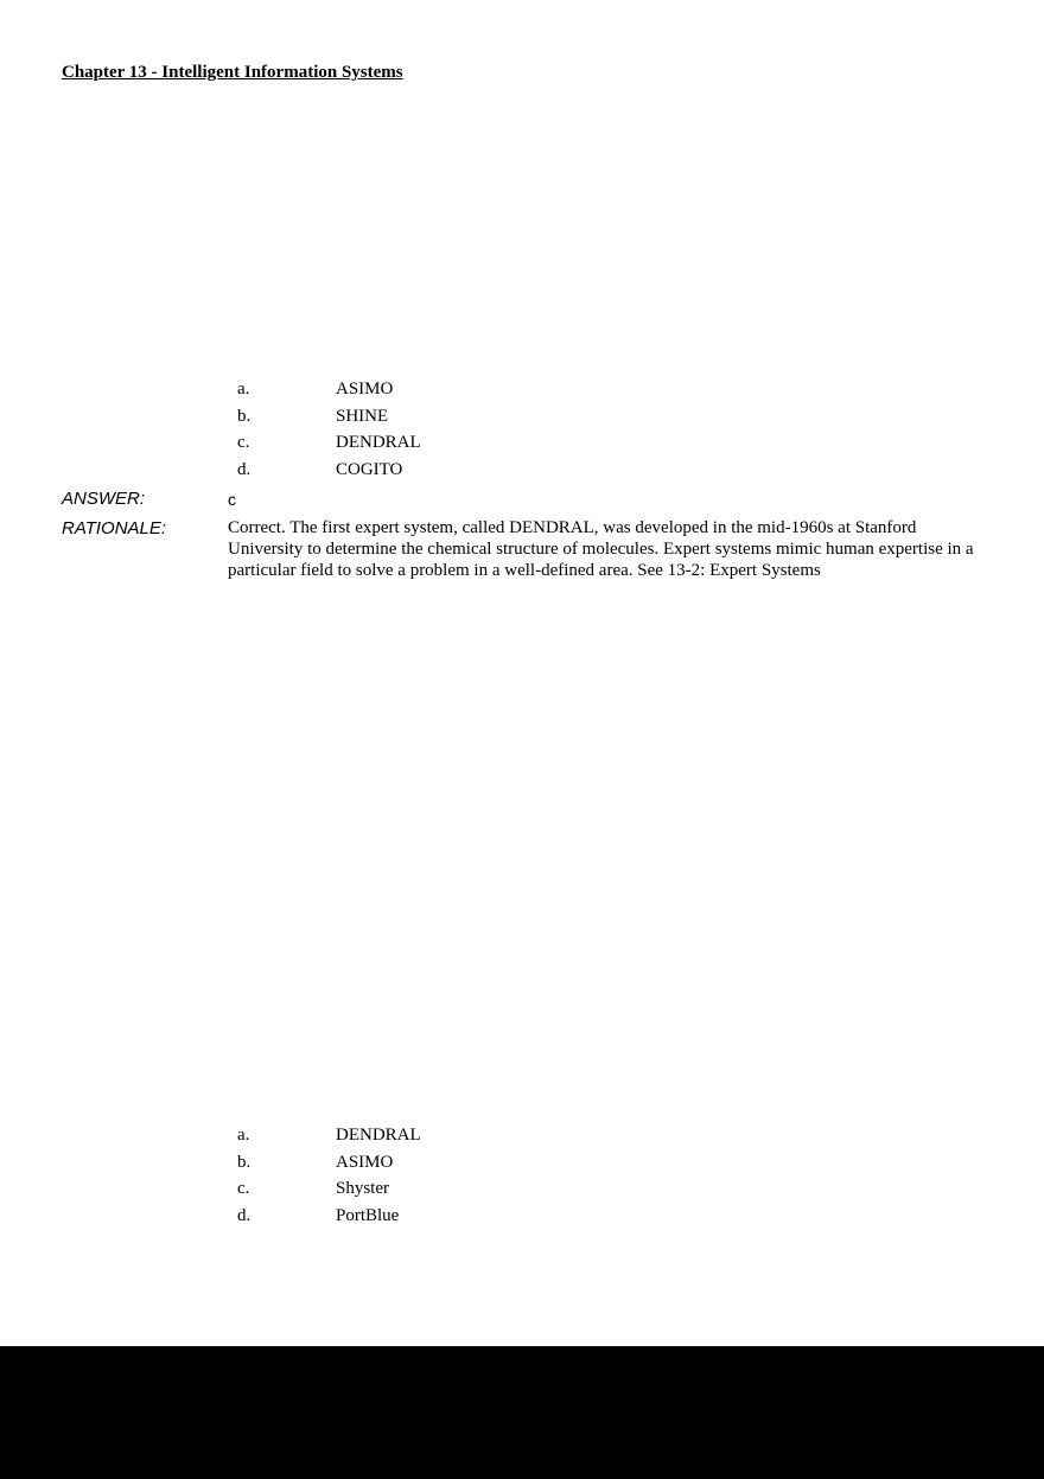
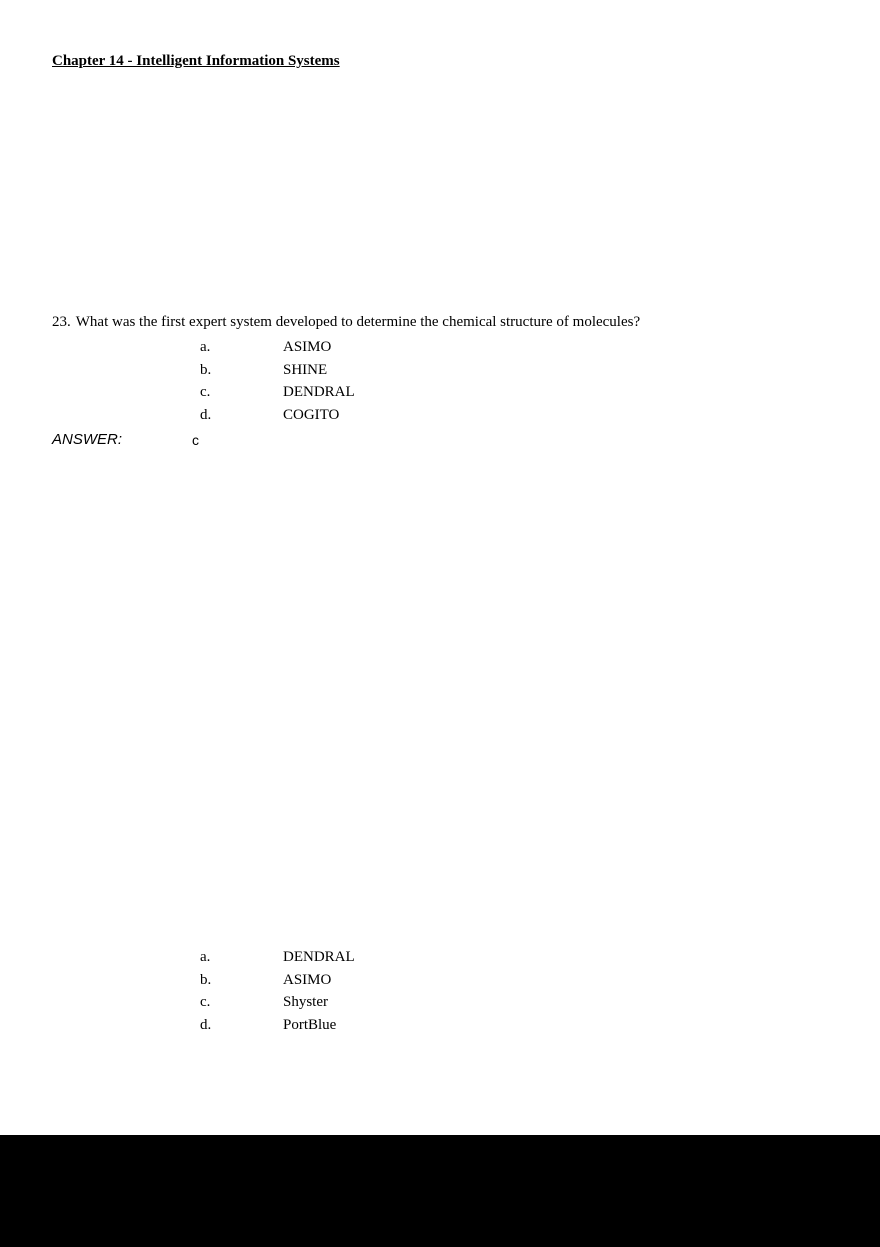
- Chapter 13 - Intelligent Information Systems
+ Chapter 14 - Intelligent Information Systems
+ 23.
+ What was the first expert system developed to determine the chemical structure of molecules?
  a.
  ASIMO
  b.
  SHINE
  c.
  DENDRAL
  d.
  COGITO
  ANSWER:
  c
- RATIONALE:
- Correct. The first expert system, called DENDRAL, was developed in the mid-1960s at Stanford University to determine the chemical structure of molecules. Expert systems mimic human expertise in a particular field to solve a problem in a well-defined area. See 13-2: Expert Systems
  a.
  DENDRAL
  b.
  ASIMO
  c.
  Shyster
  d.
  PortBlue
